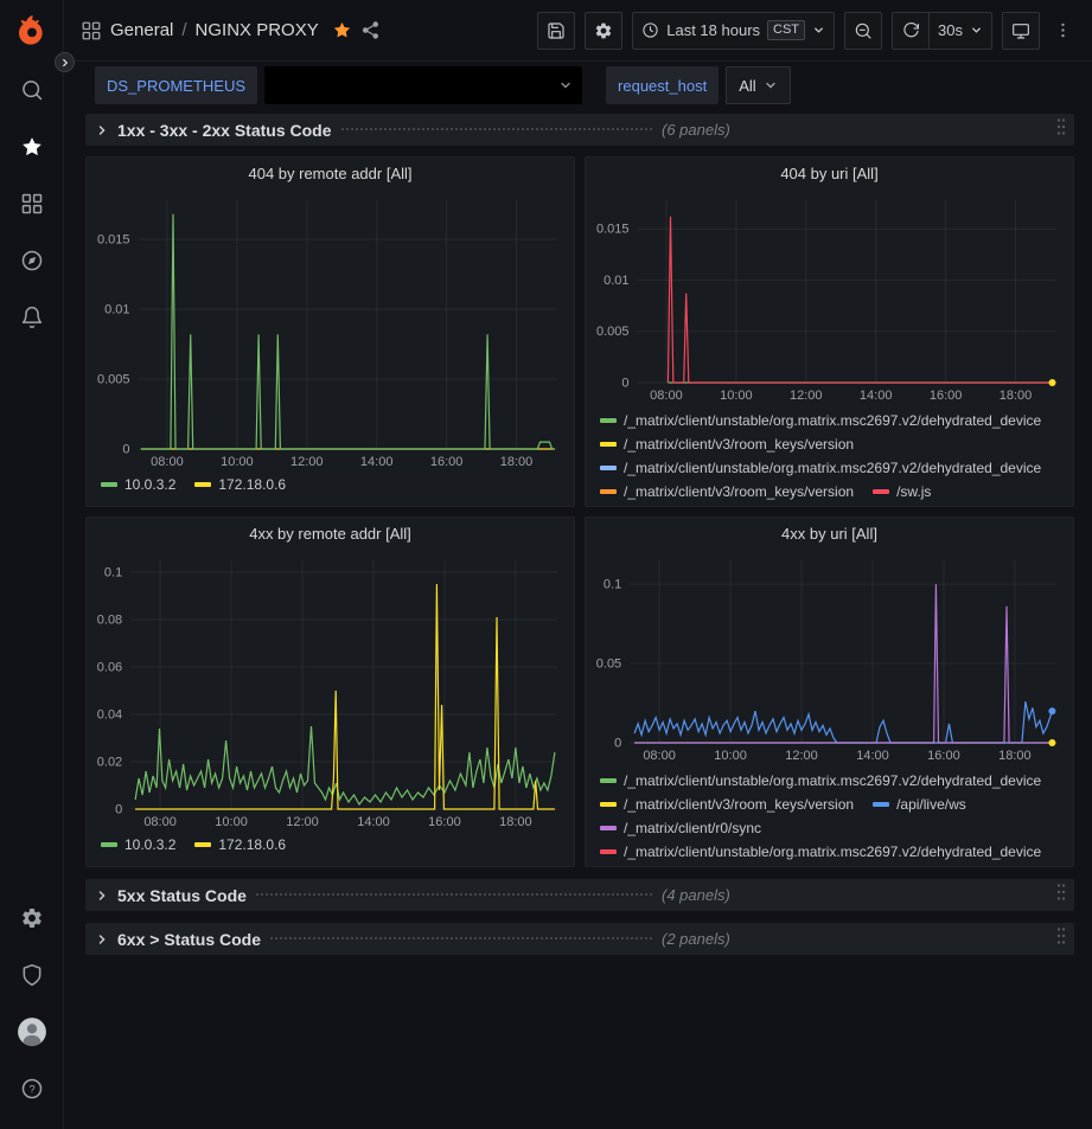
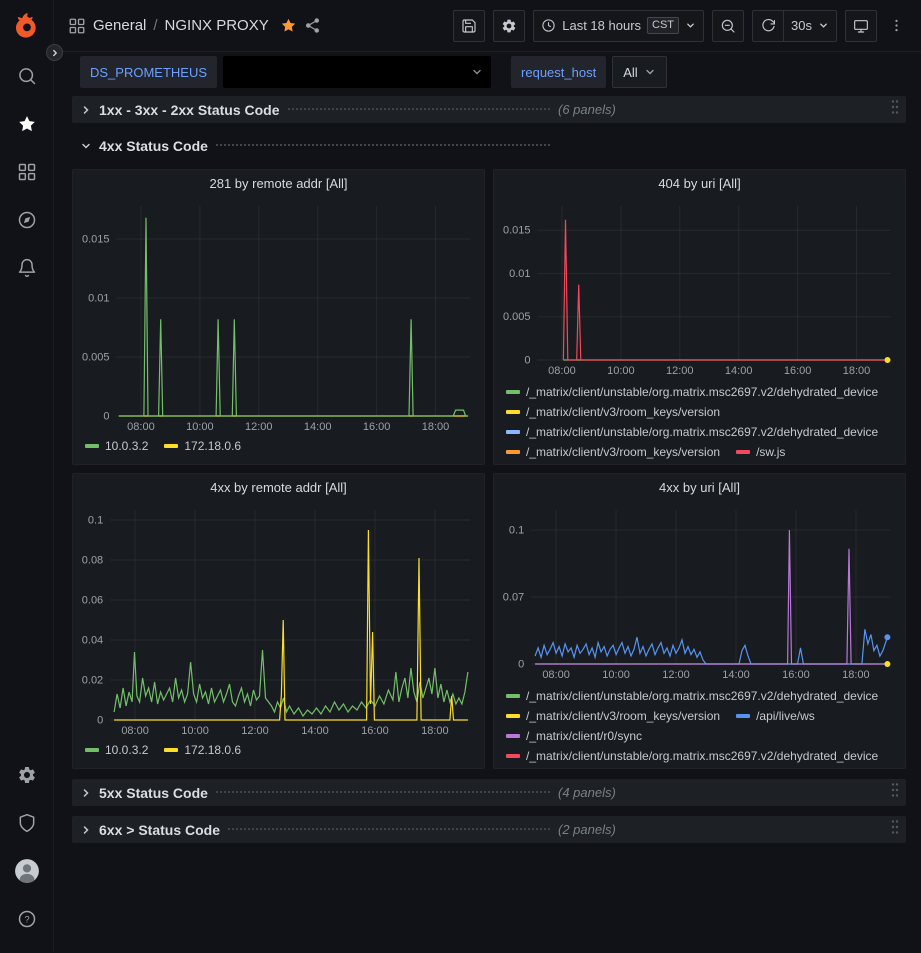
  ?
  General
  /
  NGINX PROXY
  Last 18 hours
  CST
  30s
  DS_PROMETHEUS
  request_host
  All
  1xx - 3xx - 2xx Status Code
  (6 panels)
+ 4xx Status Code
- 404 by remote addr [All]
+ 281 by remote addr [All]
  08:00
  10:00
  12:00
  14:00
  16:00
  18:00
  0
  0.005
  0.01
  0.015
  10.0.3.2
  172.18.0.6
  404 by uri [All]
  08:00
  10:00
  12:00
  14:00
  16:00
  18:00
  0
  0.005
  0.01
  0.015
  /_matrix/client/unstable/org.matrix.msc2697.v2/dehydrated_device
  /_matrix/client/v3/room_keys/version
  /_matrix/client/unstable/org.matrix.msc2697.v2/dehydrated_device
  /_matrix/client/v3/room_keys/version
  /sw.js
  4xx by remote addr [All]
  08:00
  10:00
  12:00
  14:00
  16:00
  18:00
  0
  0.02
  0.04
  0.06
  0.08
  0.1
  10.0.3.2
  172.18.0.6
  4xx by uri [All]
  08:00
  10:00
  12:00
  14:00
  16:00
  18:00
  0
- 0.05
+ 0.07
  0.1
  /_matrix/client/unstable/org.matrix.msc2697.v2/dehydrated_device
  /_matrix/client/v3/room_keys/version
  /api/live/ws
  /_matrix/client/r0/sync
  /_matrix/client/unstable/org.matrix.msc2697.v2/dehydrated_device
  5xx Status Code
  (4 panels)
  6xx > Status Code
  (2 panels)
